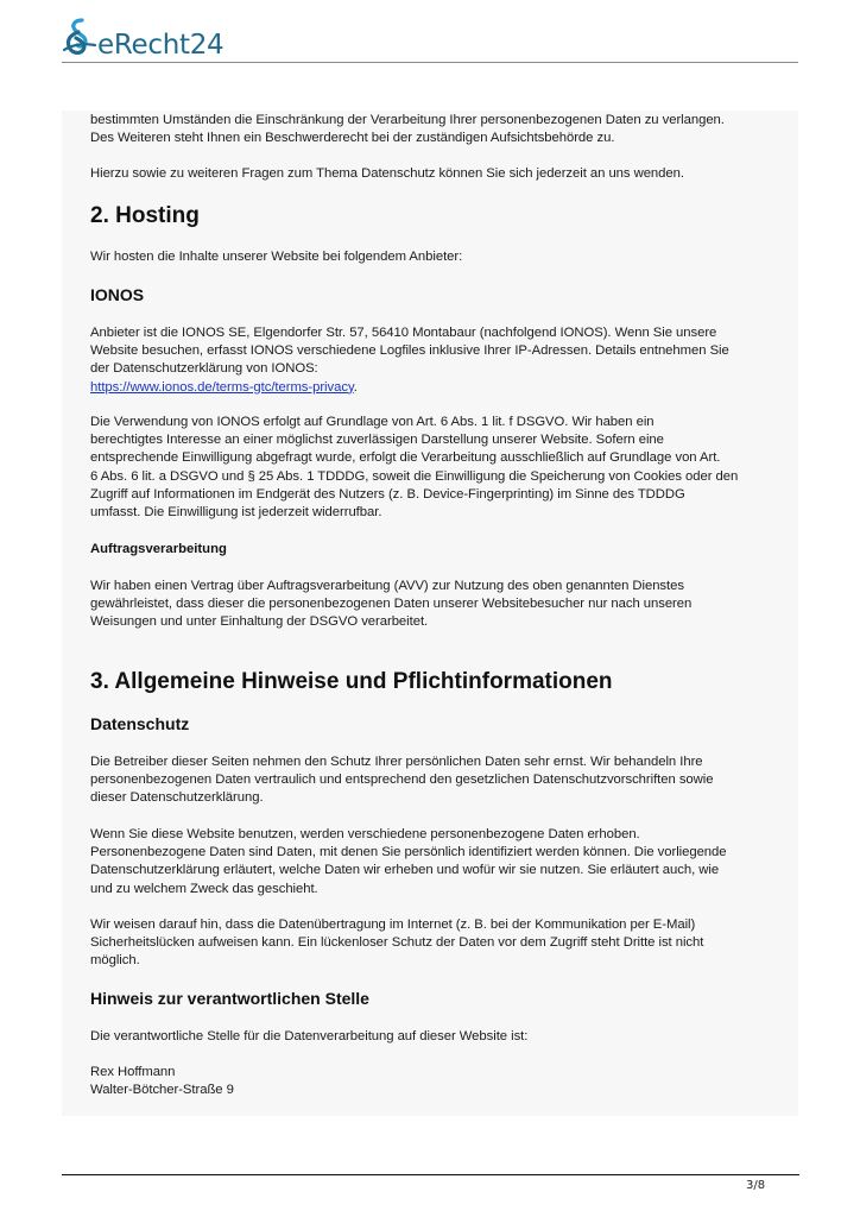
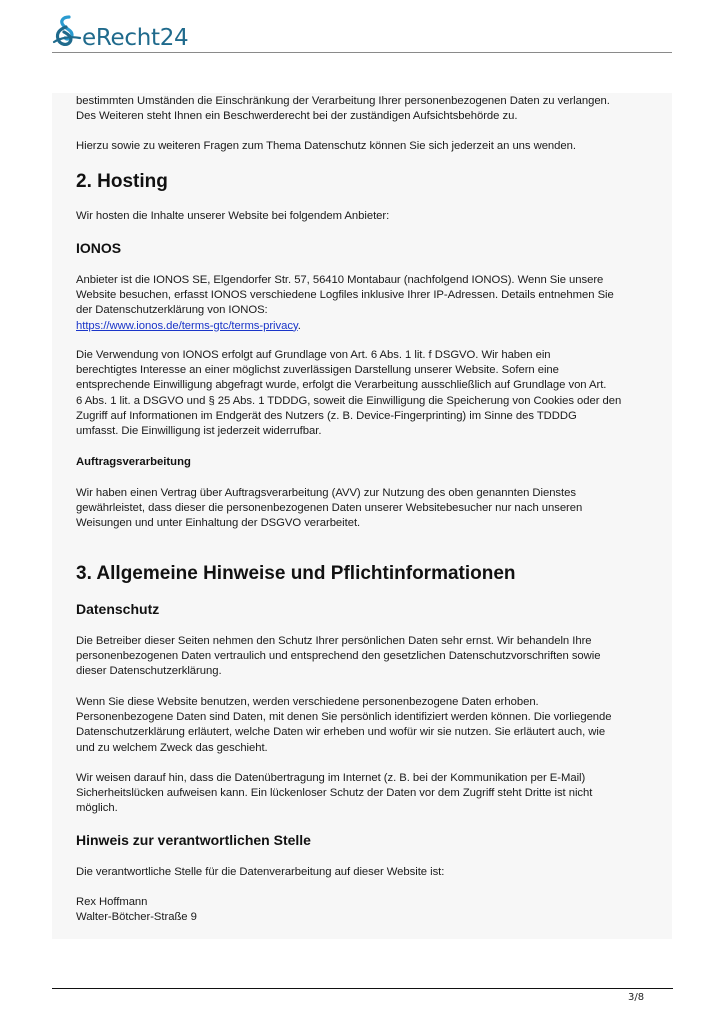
  eRecht24
  bestimmten Umständen die Einschränkung der Verarbeitung Ihrer personenbezogenen Daten zu verlangen.
  Des Weiteren steht Ihnen ein Beschwerderecht bei der zuständigen Aufsichtsbehörde zu.
  Hierzu sowie zu weiteren Fragen zum Thema Datenschutz können Sie sich jederzeit an uns wenden.
  2. Hosting
  Wir hosten die Inhalte unserer Website bei folgendem Anbieter:
  IONOS
  Anbieter ist die IONOS SE, Elgendorfer Str. 57, 56410 Montabaur (nachfolgend IONOS). Wenn Sie unsere
  Website besuchen, erfasst IONOS verschiedene Logfiles inklusive Ihrer IP-Adressen. Details entnehmen Sie
  der Datenschutzerklärung von IONOS:
  https://www.ionos.de/terms-gtc/terms-privacy.
  Die Verwendung von IONOS erfolgt auf Grundlage von Art. 6 Abs. 1 lit. f DSGVO. Wir haben ein
  berechtigtes Interesse an einer möglichst zuverlässigen Darstellung unserer Website. Sofern eine
  entsprechende Einwilligung abgefragt wurde, erfolgt die Verarbeitung ausschließlich auf Grundlage von Art.
- 6 Abs. 6 lit. a DSGVO und § 25 Abs. 1 TDDDG, soweit die Einwilligung die Speicherung von Cookies oder den
+ 6 Abs. 1 lit. a DSGVO und § 25 Abs. 1 TDDDG, soweit die Einwilligung die Speicherung von Cookies oder den
  Zugriff auf Informationen im Endgerät des Nutzers (z. B. Device-Fingerprinting) im Sinne des TDDDG
  umfasst. Die Einwilligung ist jederzeit widerrufbar.
  Auftragsverarbeitung
  Wir haben einen Vertrag über Auftragsverarbeitung (AVV) zur Nutzung des oben genannten Dienstes
  gewährleistet, dass dieser die personenbezogenen Daten unserer Websitebesucher nur nach unseren
  Weisungen und unter Einhaltung der DSGVO verarbeitet.
  3. Allgemeine Hinweise und Pflichtinformationen
  Datenschutz
  Die Betreiber dieser Seiten nehmen den Schutz Ihrer persönlichen Daten sehr ernst. Wir behandeln Ihre
  personenbezogenen Daten vertraulich und entsprechend den gesetzlichen Datenschutzvorschriften sowie
  dieser Datenschutzerklärung.
  Wenn Sie diese Website benutzen, werden verschiedene personenbezogene Daten erhoben.
  Personenbezogene Daten sind Daten, mit denen Sie persönlich identifiziert werden können. Die vorliegende
  Datenschutzerklärung erläutert, welche Daten wir erheben und wofür wir sie nutzen. Sie erläutert auch, wie
  und zu welchem Zweck das geschieht.
  Wir weisen darauf hin, dass die Datenübertragung im Internet (z. B. bei der Kommunikation per E-Mail)
  Sicherheitslücken aufweisen kann. Ein lückenloser Schutz der Daten vor dem Zugriff steht Dritte ist nicht
  möglich.
  Hinweis zur verantwortlichen Stelle
  Die verantwortliche Stelle für die Datenverarbeitung auf dieser Website ist:
  Rex Hoffmann
  Walter-Bötcher-Straße 9
  3/8
